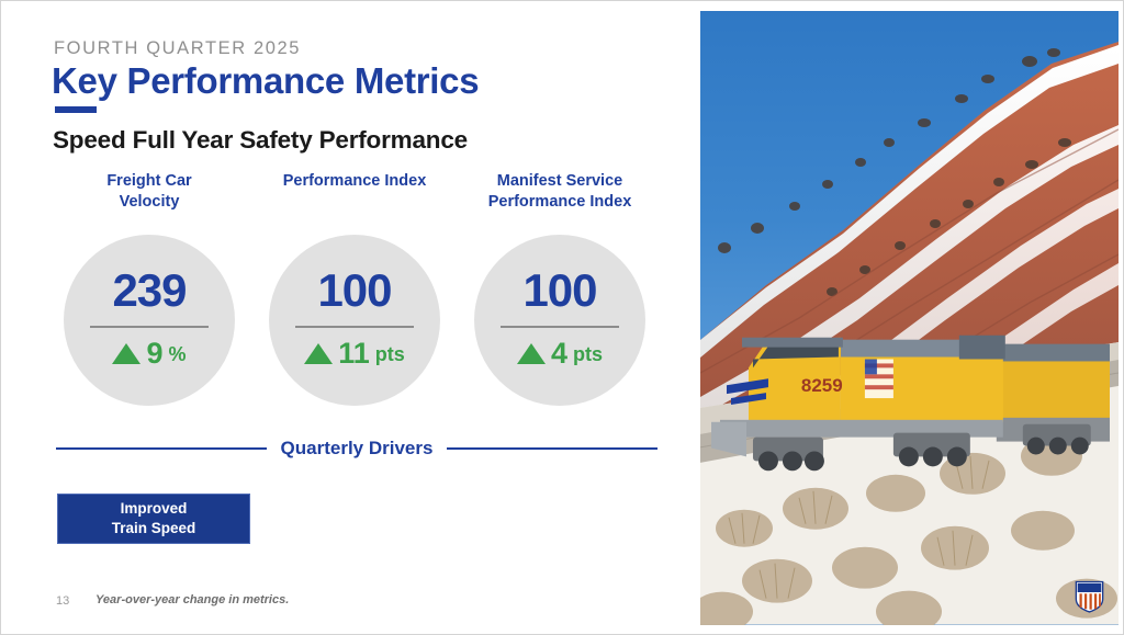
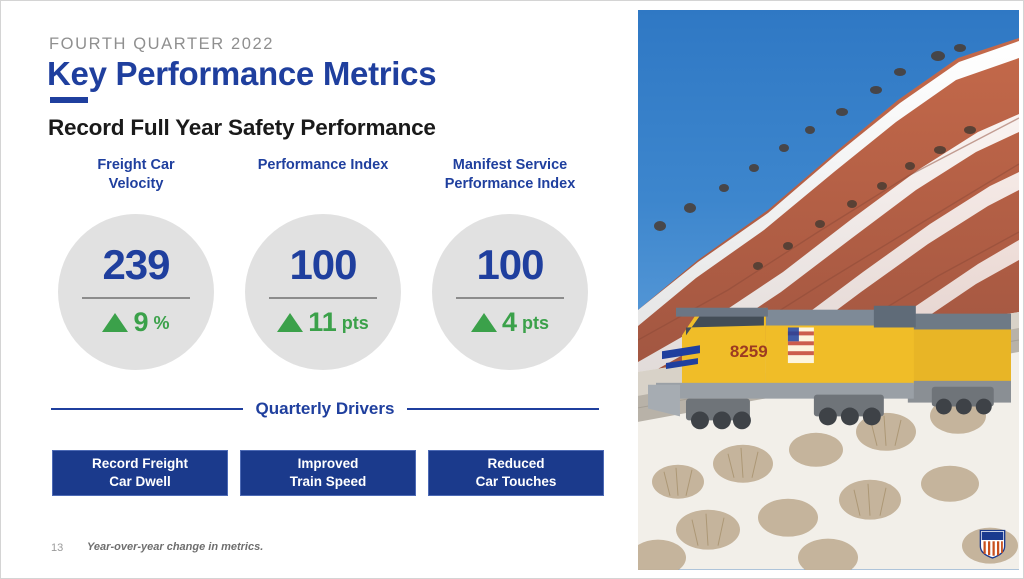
- FOURTH QUARTER 2025
+ FOURTH QUARTER 2022
  Key Performance Metrics
- Speed Full Year Safety Performance
+ Record Full Year Safety Performance
  Freight Car
  Velocity
  239
  9
  %
  Performance Index
  100
  11
  pts
  Manifest Service
  Performance Index
  100
  4
  pts
  Quarterly Drivers
+ Record Freight
+ Car Dwell
  Improved
  Train Speed
+ Reduced
+ Car Touches
  13
  Year-over-year change in metrics.
  8259
